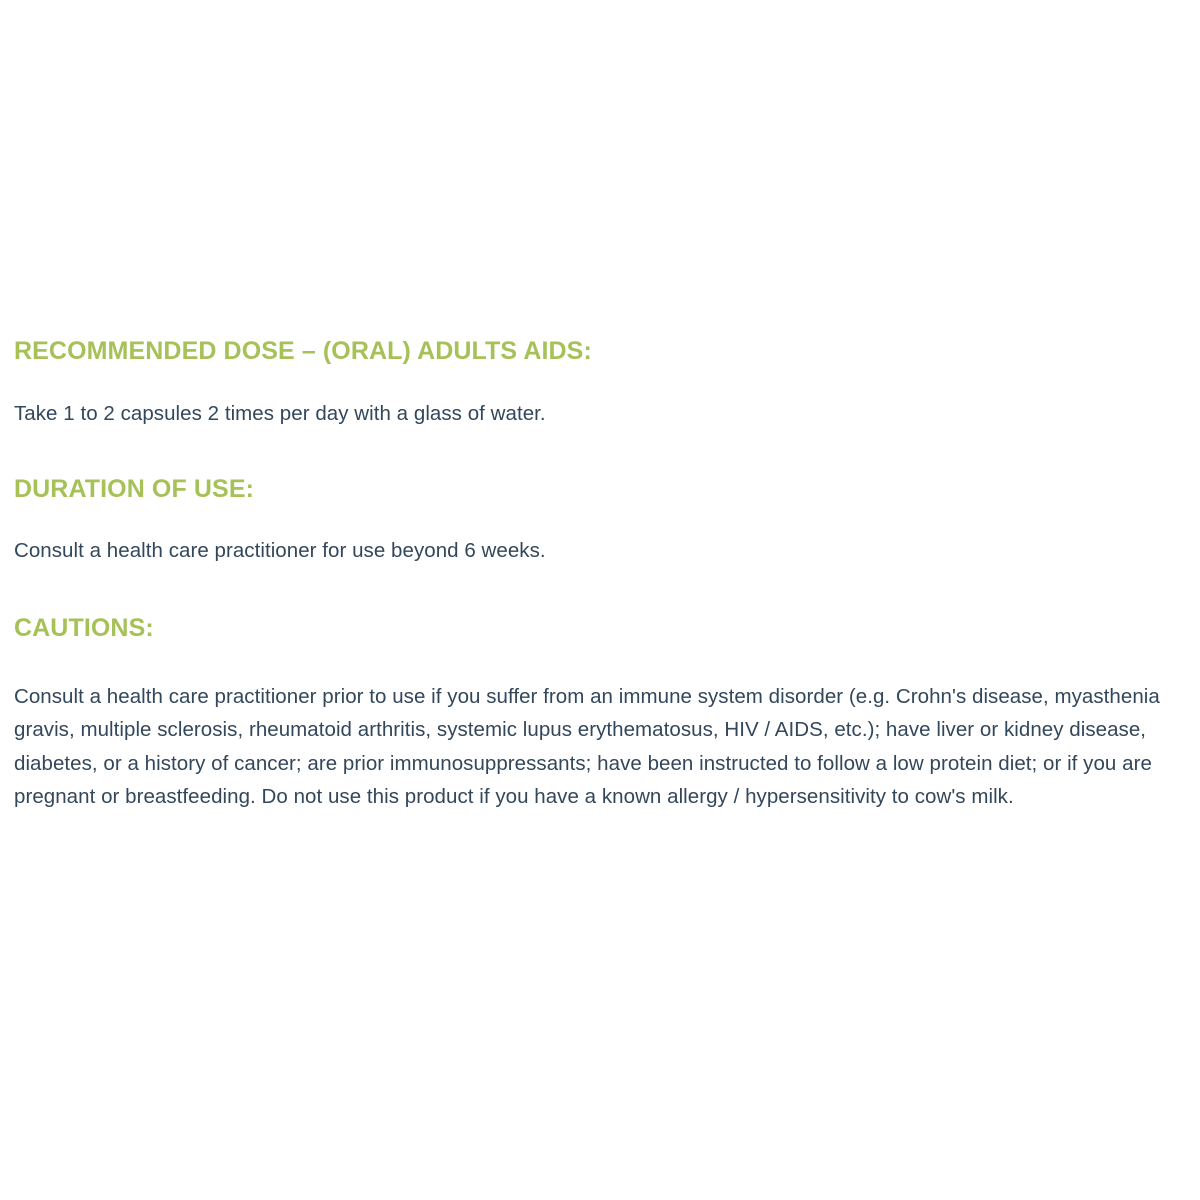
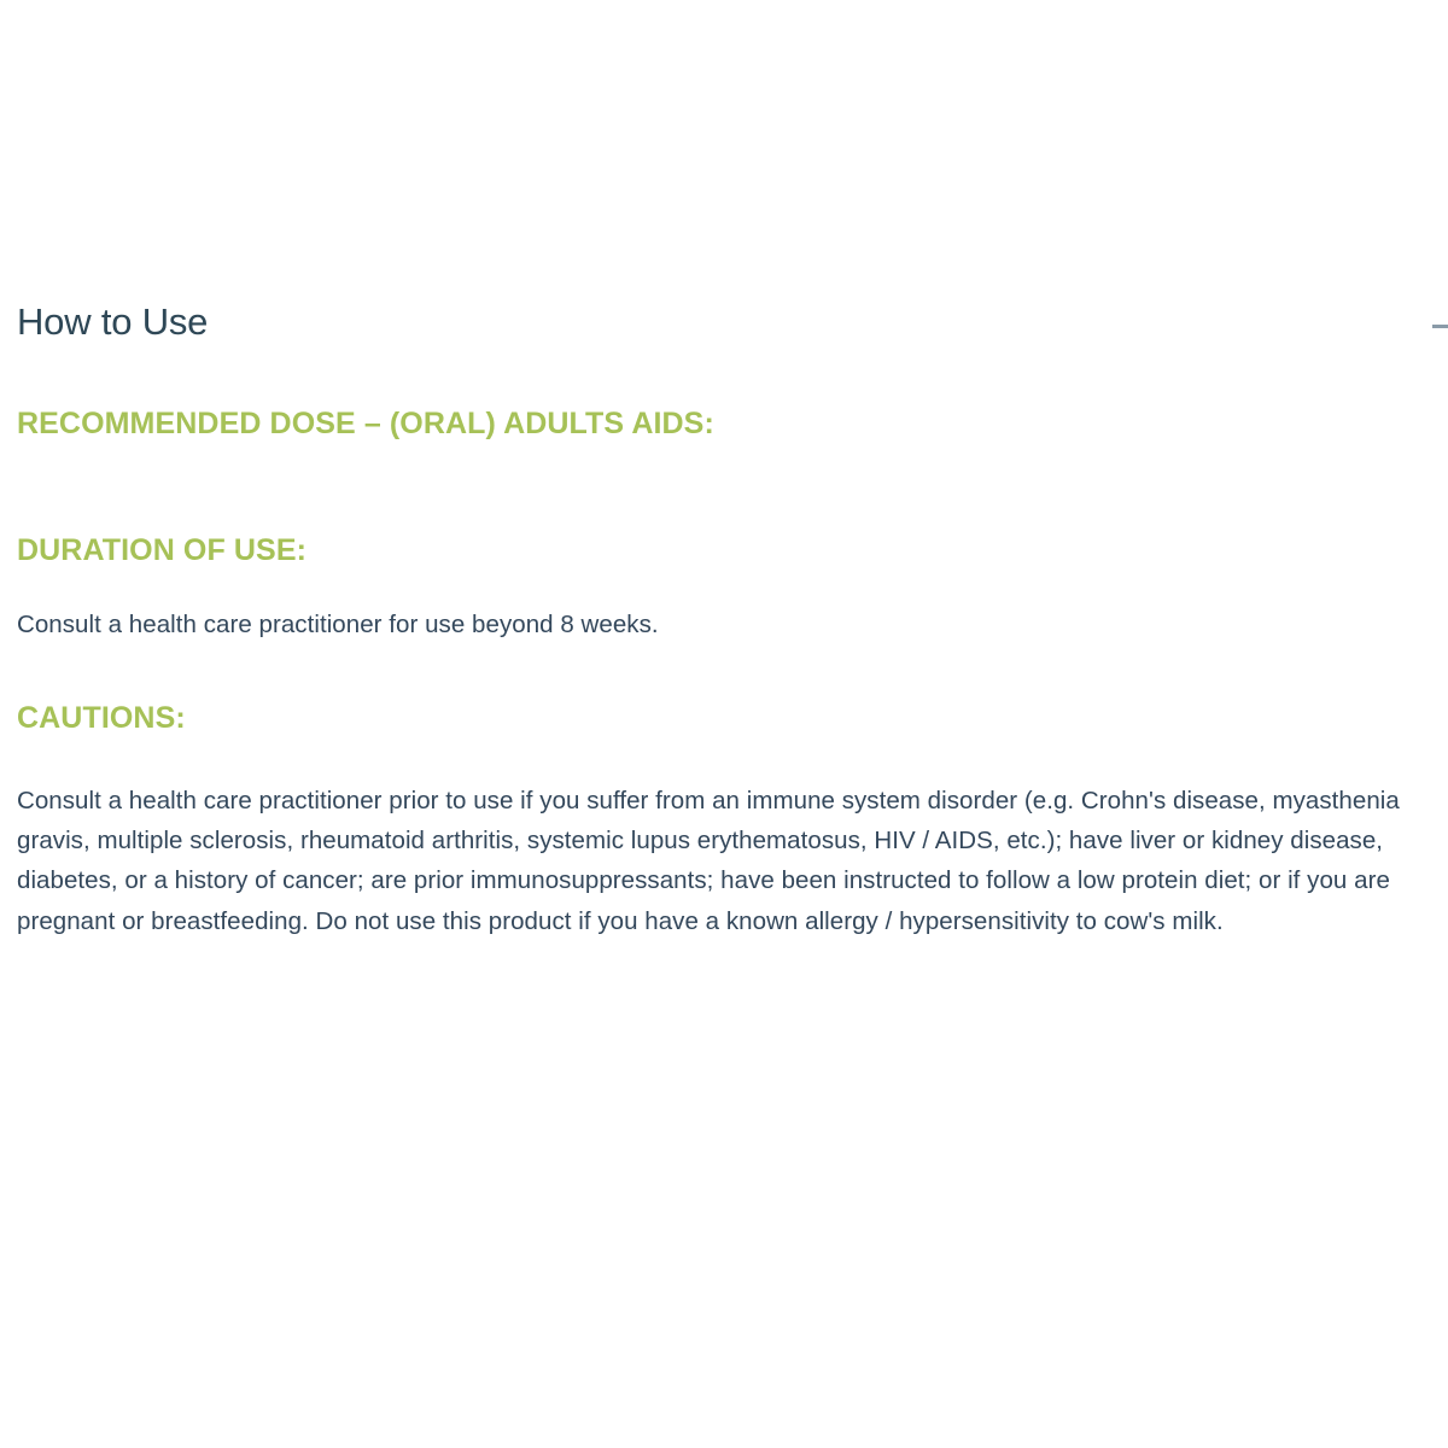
+ How to Use
  RECOMMENDED DOSE – (ORAL) ADULTS AIDS:
- Take 1 to 2 capsules 2 times per day with a glass of water.
  DURATION OF USE:
- Consult a health care practitioner for use beyond 6 weeks.
+ Consult a health care practitioner for use beyond 8 weeks.
  CAUTIONS:
  Consult a health care practitioner prior to use if you suffer from an immune system disorder (e.g. Crohn's disease, myasthenia gravis, multiple sclerosis, rheumatoid arthritis, systemic lupus erythematosus, HIV / AIDS, etc.); have liver or kidney disease, diabetes, or a history of cancer; are prior immunosuppressants; have been instructed to follow a low protein diet; or if you are pregnant or breastfeeding. Do not use this product if you have a known allergy / hypersensitivity to cow's milk.
